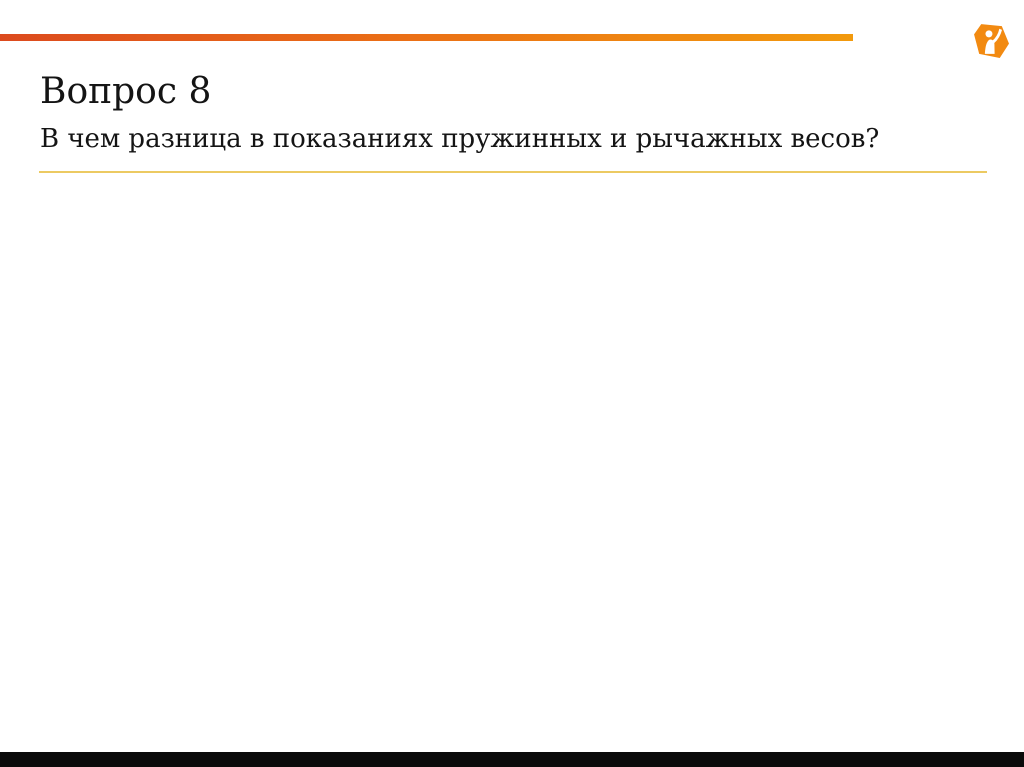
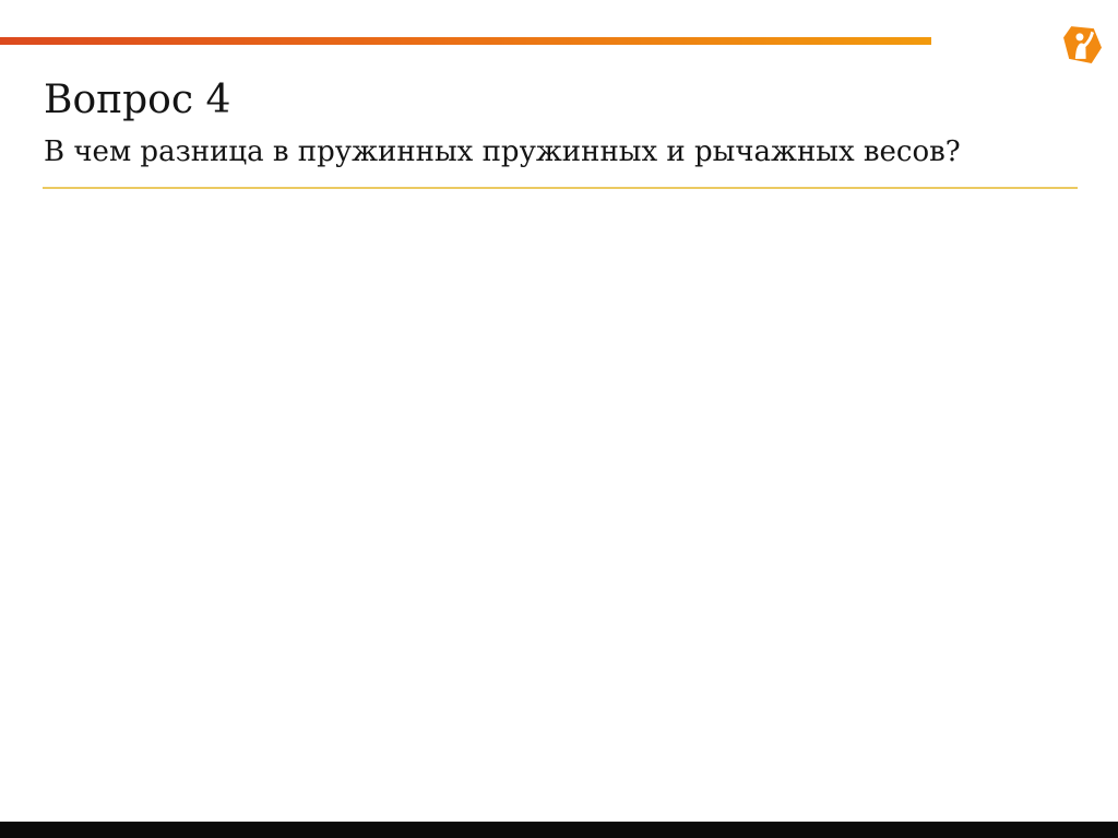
- Вопрос 8
+ Вопрос 4
- В чем разница в показаниях пружинных и рычажных весов?
+ В чем разница в пружинных пружинных и рычажных весов?
